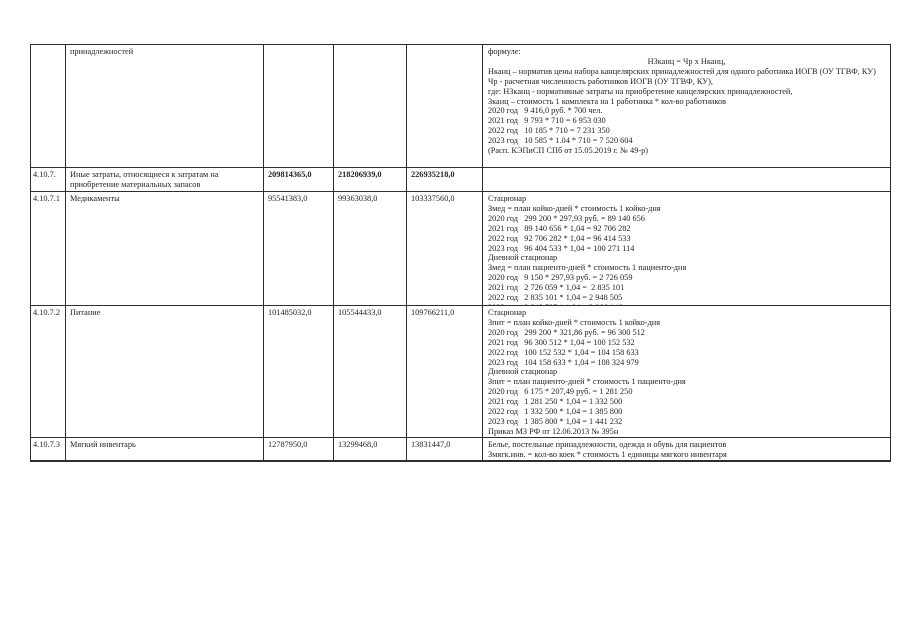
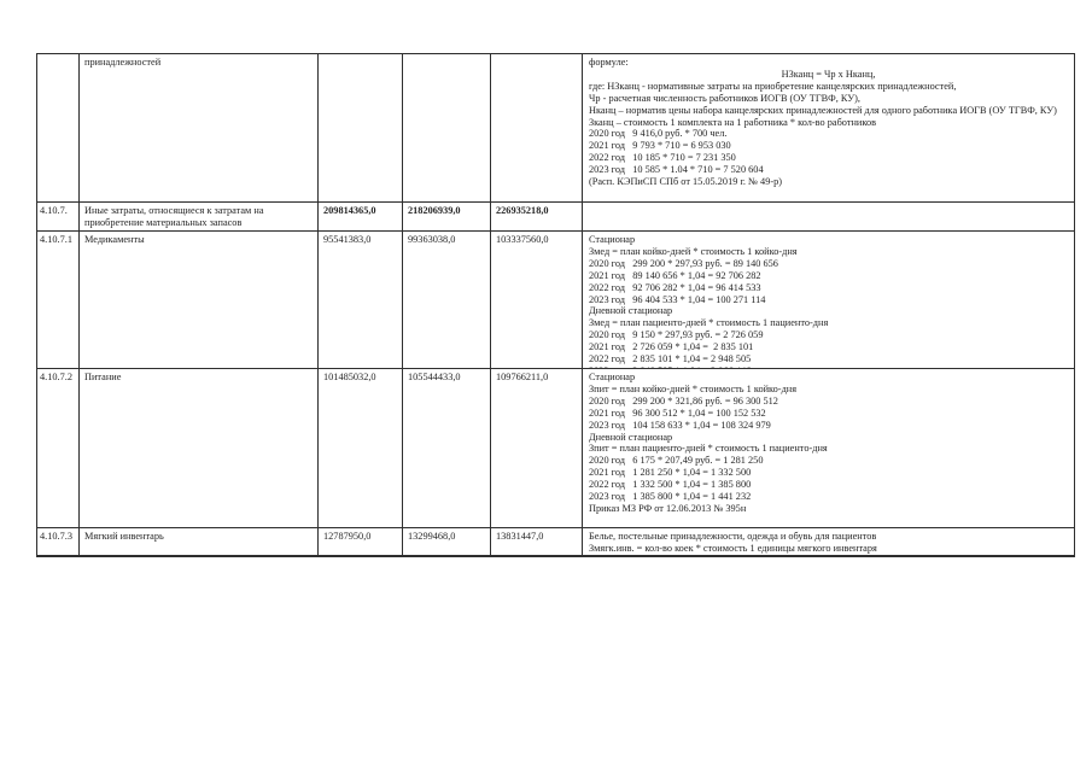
  принадлежностей
  формуле:
  НЗканц = Чр х Нканц,
- Нканц – норматив цены набора канцелярских принадлежностей для одного работника ИОГВ (ОУ ТГВФ, КУ)
+ где: НЗканц - нормативные затраты на приобретение канцелярских принадлежностей,
  Чр - расчетная численность работников ИОГВ (ОУ ТГВФ, КУ),
- где: НЗканц - нормативные затраты на приобретение канцелярских принадлежностей,
+ Нканц – норматив цены набора канцелярских принадлежностей для одного работника ИОГВ (ОУ ТГВФ, КУ)
  Зканц – стоимость 1 комплекта на 1 работника * кол-во работников
  2020 год 9 416,0 руб. * 700 чел.
  2021 год 9 793 * 710 = 6 953 030
  2022 год 10 185 * 710 = 7 231 350
  2023 год 10 585 * 1.04 * 710 = 7 520 604
  (Расп. КЭПиСП СПб от 15.05.2019 г. № 49-р)
  4.10.7.
  Иные затраты, относящиеся к затратам на приобретение материальных запасов
  209814365,0
  218206939,0
  226935218,0
  4.10.7.1
  Медикаменты
  95541383,0
  99363038,0
  103337560,0
  Стационар
  Змед = план койко-дней * стоимость 1 койко-дня
  2020 год 299 200 * 297,93 руб. = 89 140 656
  2021 год 89 140 656 * 1,04 = 92 706 282
  2022 год 92 706 282 * 1,04 = 96 414 533
  2023 год 96 404 533 * 1,04 = 100 271 114
  Дневной стационар
  Змед = план пациенто-дней * стоимость 1 пациенто-дня
  2020 год 9 150 * 297,93 руб. = 2 726 059
  2021 год 2 726 059 * 1,04 = 2 835 101
  2022 год 2 835 101 * 1,04 = 2 948 505
  4.10.7.2
  Питание
  101485032,0
  105544433,0
  109766211,0
  Стационар
  Зпит = план койко-дней * стоимость 1 койко-дня
  2020 год 299 200 * 321,86 руб. = 96 300 512
  2021 год 96 300 512 * 1,04 = 100 152 532
- 2022 год 100 152 532 * 1,04 = 104 158 633
  2023 год 104 158 633 * 1,04 = 108 324 979
  Дневной стационар
  Зпит = план пациенто-дней * стоимость 1 пациенто-дня
  2020 год 6 175 * 207,49 руб. = 1 281 250
  2021 год 1 281 250 * 1,04 = 1 332 500
  2022 год 1 332 500 * 1,04 = 1 385 800
  2023 год 1 385 800 * 1,04 = 1 441 232
  Приказ МЗ РФ от 12.06.2013 № 395н
  4.10.7.3
  Мягкий инвентарь
  12787950,0
  13299468,0
  13831447,0
  Белье, постельные принадлежности, одежда и обувь для пациентов
  Змягк.инв. = кол-во коек * стоимость 1 единицы мягкого инвентаря
